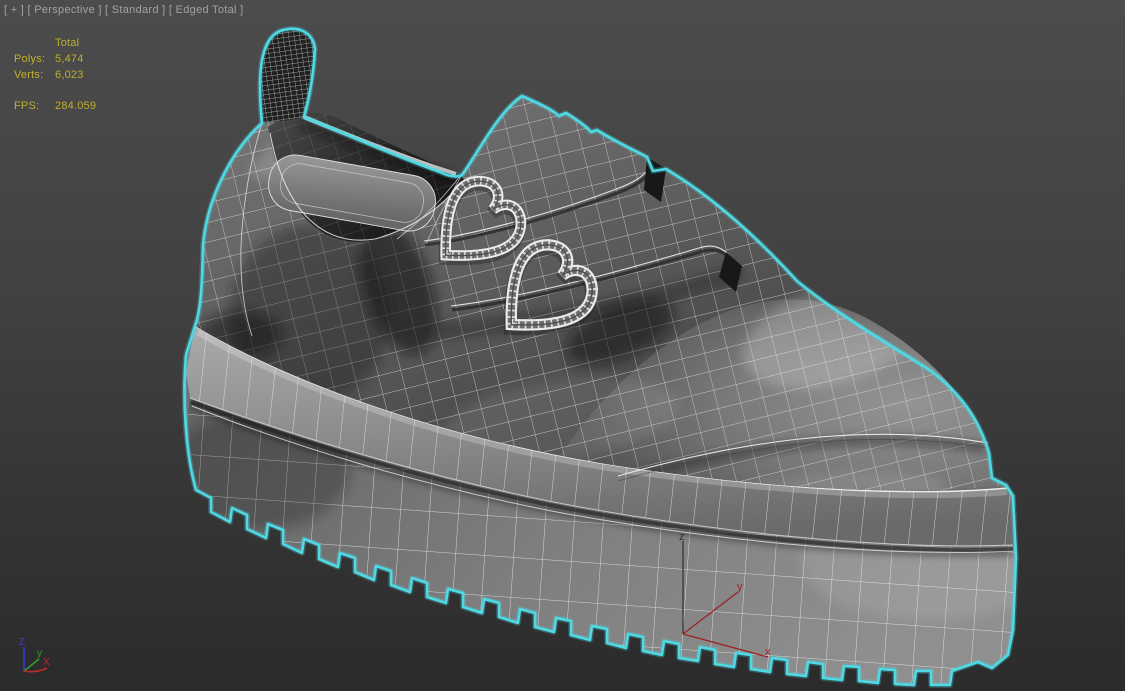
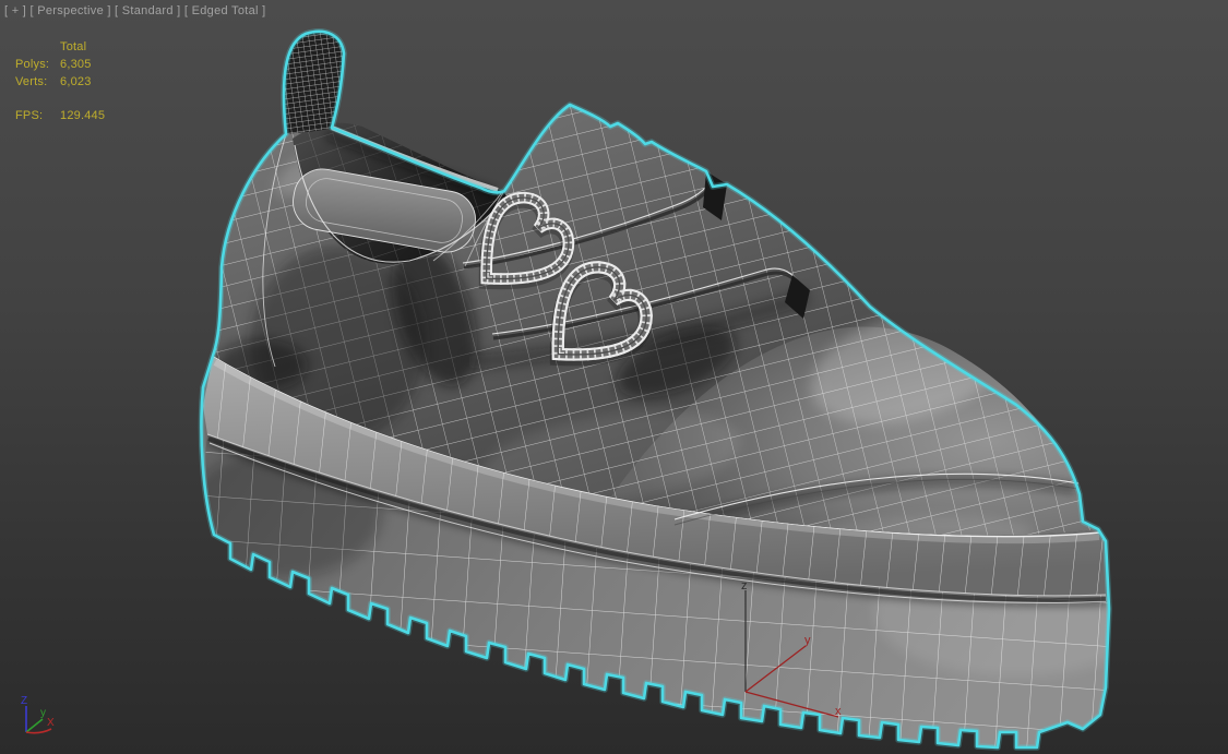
  y
  x
  z
  Z
  y
  X
  [ + ] [ Perspective ] [ Standard ] [ Edged Total ]
  Total
  Polys:
- 5,474
+ 6,305
  Verts:
  6,023
  FPS:
- 284.059
+ 129.445
